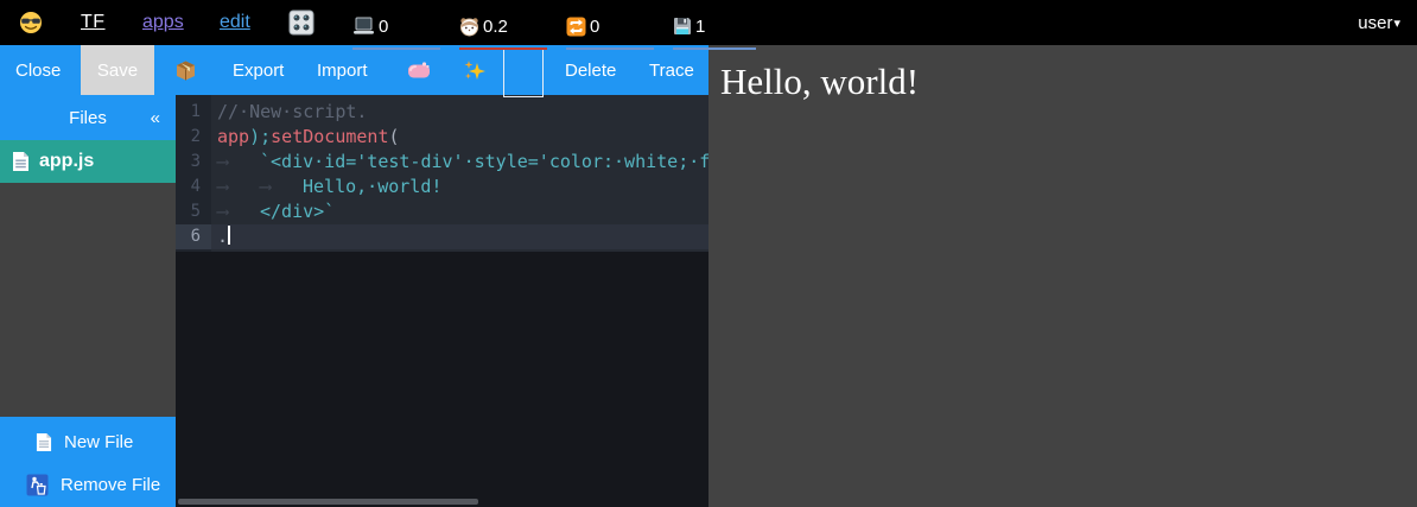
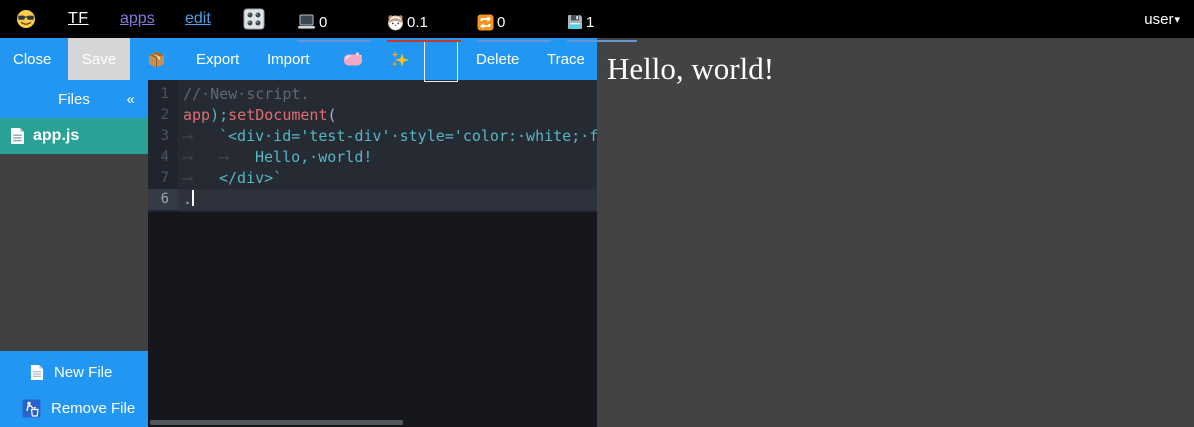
  TF
  apps
  edit
  0
- 0.2
+ 0.1
  0
  1
  user
  ▾
  Close
  Save
  Export
  Import
  Delete
  Trace
  Files
  «
  app.js
  New File
  Remove File
  1
  //·New·script.
  2
  app);setDocument(
  3
  ⟶ `<div·id='test-div'·style='color:·white;·f
  4
  ⟶ ⟶ Hello,·world!
- 5
+ 7
  ⟶ </div>`
  6
  .
  Hello, world!
